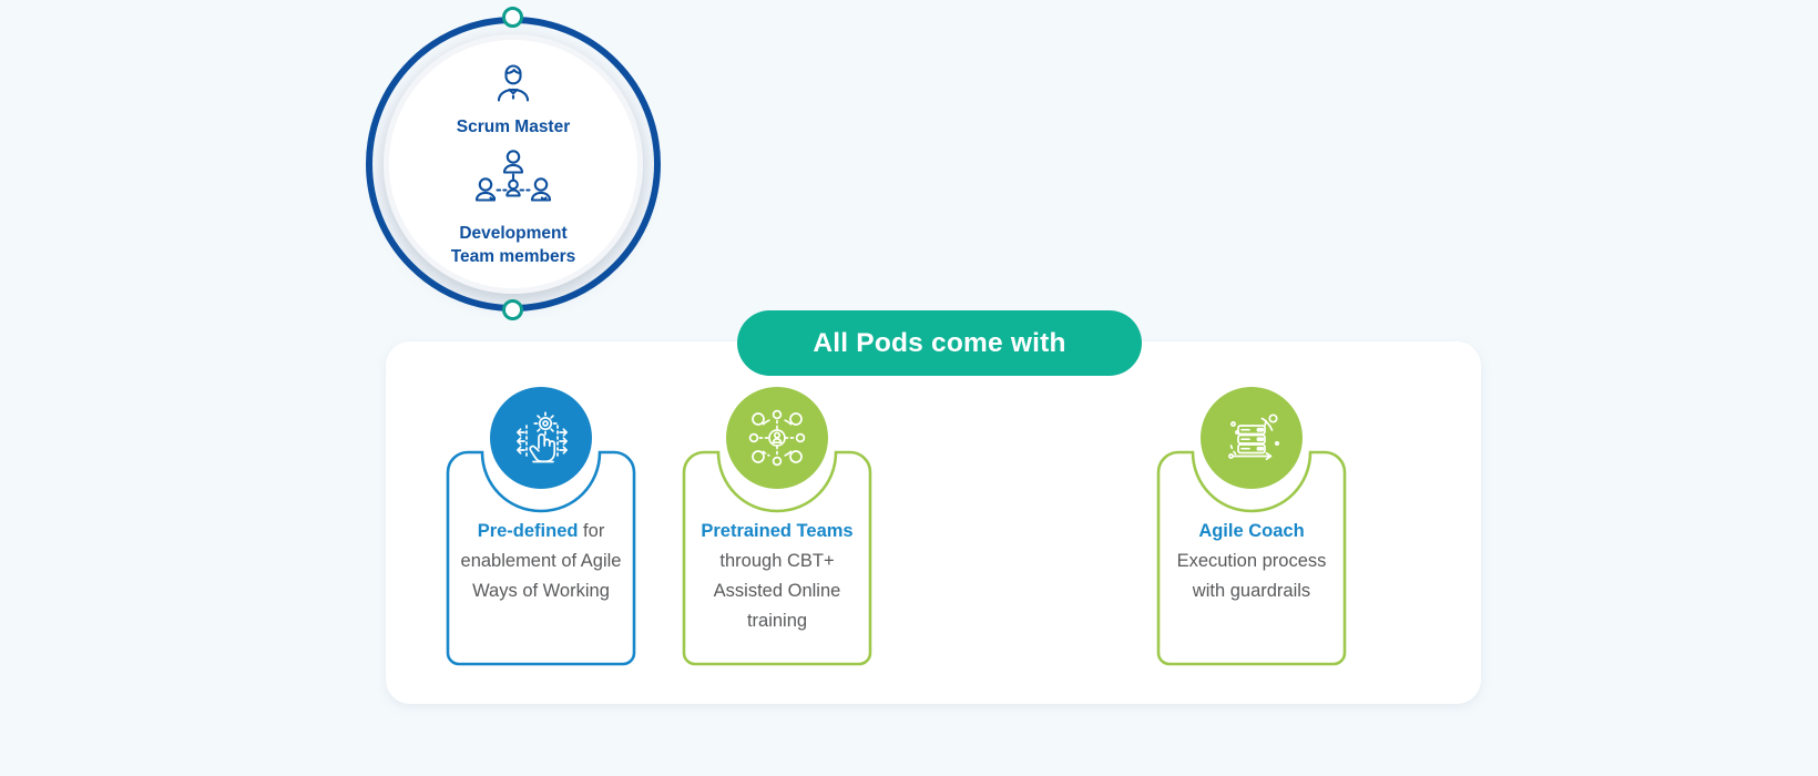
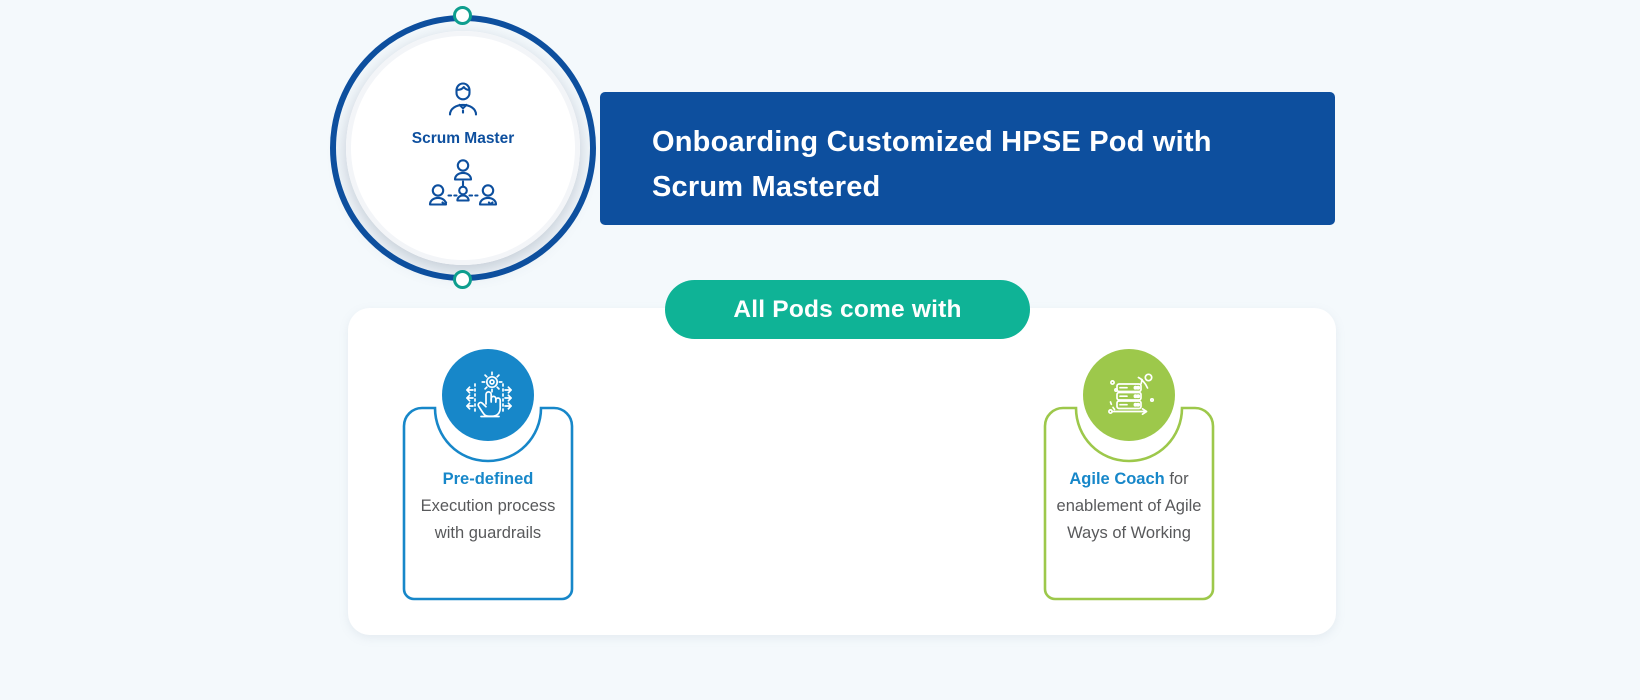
+ Onboarding Customized HPSE Pod with
+ Scrum Mastered
  Scrum Master
- Development
- Team members
  All Pods come with
- Pre-defined for enablement of Agile Ways of Working
+ Pre-defined Execution process with guardrails
- Pretrained Teams through CBT+ Assisted Online training
- Agile Coach Execution process with guardrails
+ Agile Coach for enablement of Agile Ways of Working
